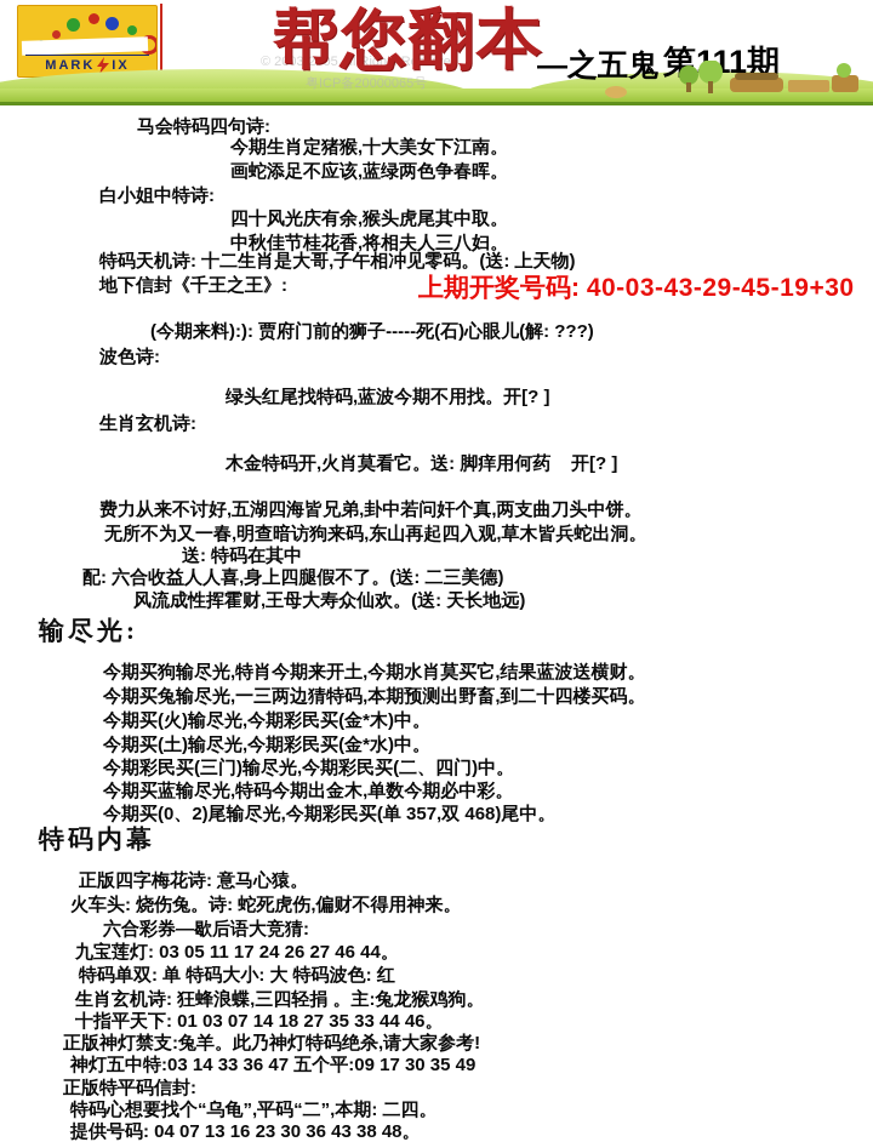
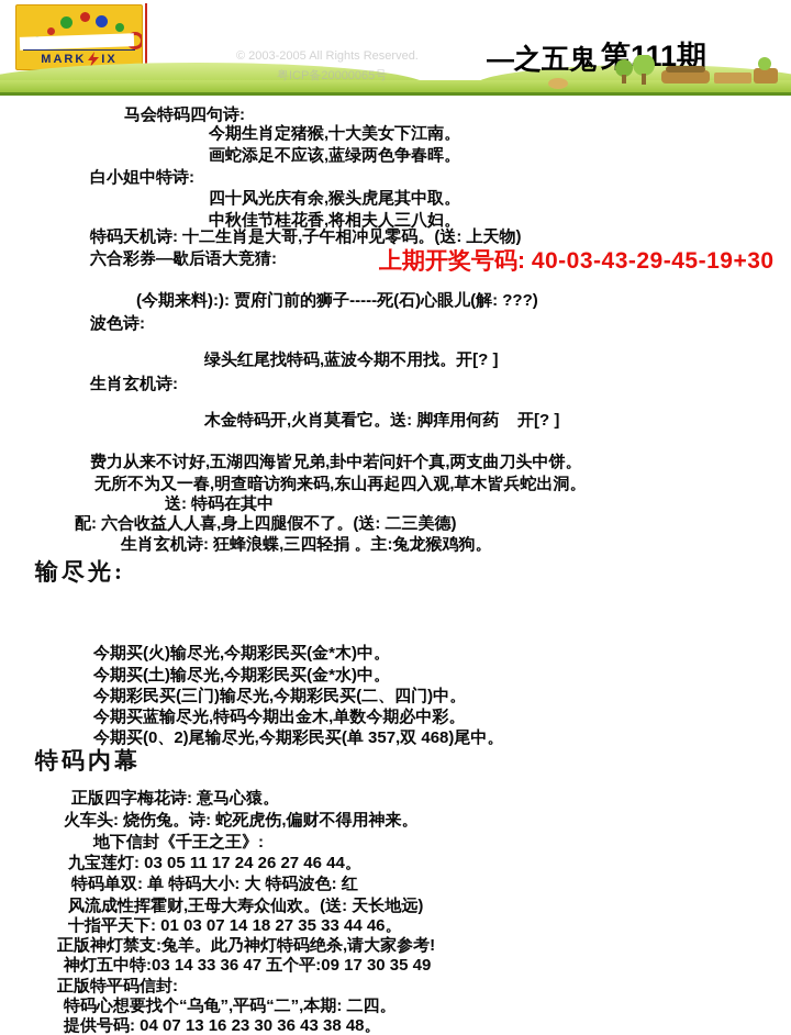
  MARK
  IX
  © 2003-2005 All Rights Reserved.
  粤ICP备20000065号
- 帮您翻本
  —之五鬼
  第11期
  上期开奖号码: 40-03-43-29-45-19+30
  马会特码四句诗:
  今期生肖定猪猴,十大美女下江南。
  画蛇添足不应该,蓝绿两色争春晖。
  白小姐中特诗:
  四十风光庆有余,猴头虎尾其中取。
  中秋佳节桂花香,将相夫人三八妇。
  特码天机诗: 十二生肖是大哥,子午相冲见零码。(送: 上天物)
- 地下信封《千王之王》:
+ 六合彩券—歇后语大竞猜:
  (今期来料):): 贾府门前的狮子-----死(石)心眼儿(解: ???)
  波色诗:
  绿头红尾找特码,蓝波今期不用找。开[? ]
  生肖玄机诗:
  木金特码开,火肖莫看它。送: 脚痒用何药 开[? ]
  费力从来不讨好,五湖四海皆兄弟,卦中若问奸个真,两支曲刀头中饼。
  无所不为又一春,明查暗访狗来码,东山再起四入观,草木皆兵蛇出洞。
  送: 特码在其中
  配: 六合收益人人喜,身上四腿假不了。(送: 二三美德)
- 风流成性挥霍财,王母大寿众仙欢。(送: 天长地远)
+ 生肖玄机诗: 狂蜂浪蝶,三四轻捐 。主:兔龙猴鸡狗。
  输尽光:
- 今期买狗输尽光,特肖今期来开土,今期水肖莫买它,结果蓝波送横财。
- 今期买兔输尽光,一三两边猜特码,本期预测出野畜,到二十四楼买码。
  今期买(火)输尽光,今期彩民买(金*木)中。
  今期买(土)输尽光,今期彩民买(金*水)中。
  今期彩民买(三门)输尽光,今期彩民买(二、四门)中。
  今期买蓝输尽光,特码今期出金木,单数今期必中彩。
  今期买(0、2)尾输尽光,今期彩民买(单 357,双 468)尾中。
  特码内幕
  正版四字梅花诗: 意马心猿。
  火车头: 烧伤兔。诗: 蛇死虎伤,偏财不得用神来。
- 六合彩券—歇后语大竞猜:
+ 地下信封《千王之王》:
  九宝莲灯: 03 05 11 17 24 26 27 46 44。
  特码单双: 单 特码大小: 大 特码波色: 红
- 生肖玄机诗: 狂蜂浪蝶,三四轻捐 。主:兔龙猴鸡狗。
+ 风流成性挥霍财,王母大寿众仙欢。(送: 天长地远)
  十指平天下: 01 03 07 14 18 27 35 33 44 46。
  正版神灯禁支:兔羊。此乃神灯特码绝杀,请大家参考!
  神灯五中特:03 14 33 36 47 五个平:09 17 30 35 49
  正版特平码信封:
  特码心想要找个“乌龟”,平码“二”,本期: 二四。
  提供号码: 04 07 13 16 23 30 36 43 38 48。
